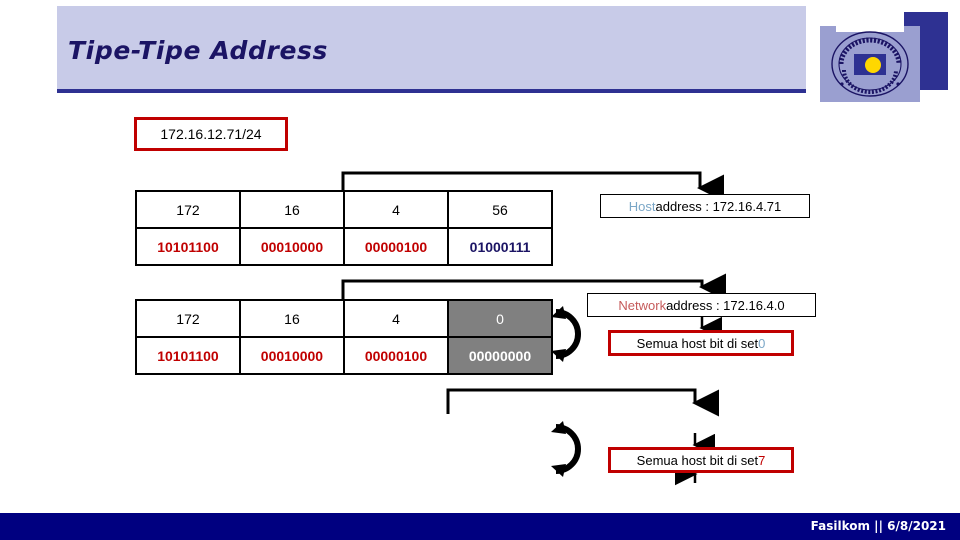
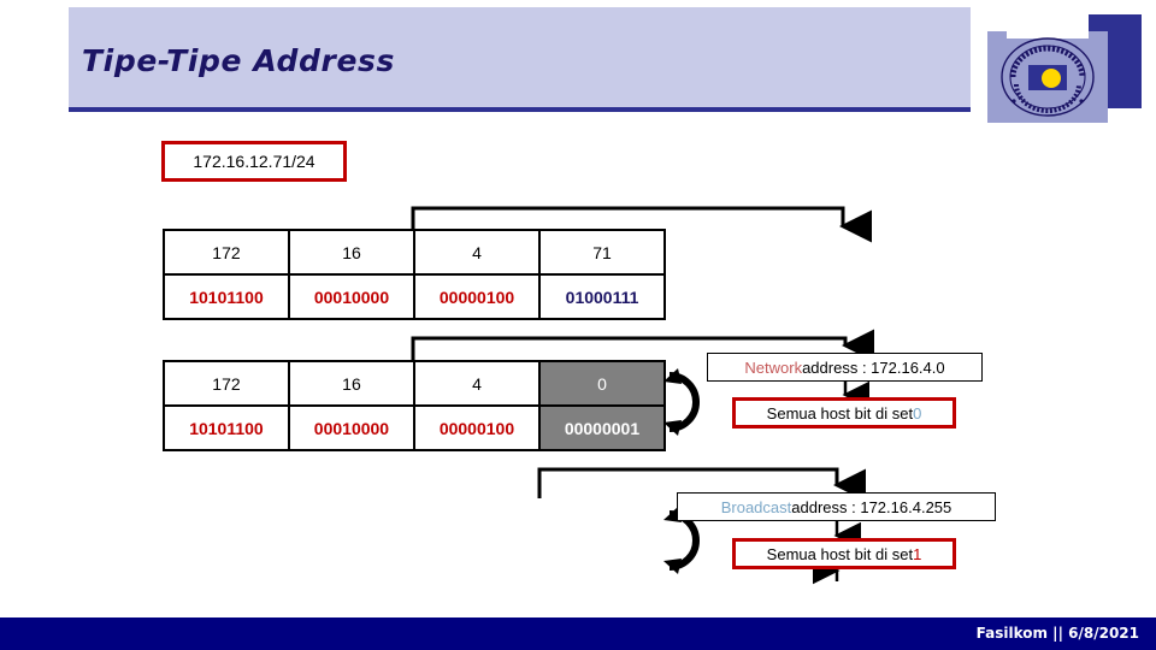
  Tipe-Tipe Address
  172.16.12.71/24
- 172	16	4	56
+ 172	16	4	71
  10101100	00010000	00000100	01000111
  172	16	4	0
- 10101100	00010000	00000100	00000000
+ 10101100	00010000	00000100	00000001
- Host
- address : 172.16.4.71
  Network
  address : 172.16.4.0
  Semua host bit di set
  0
+ Broadcast
+ address : 172.16.4.255
  Semua host bit di set
- 7
+ 1
  Fasilkom || 6/8/2021
